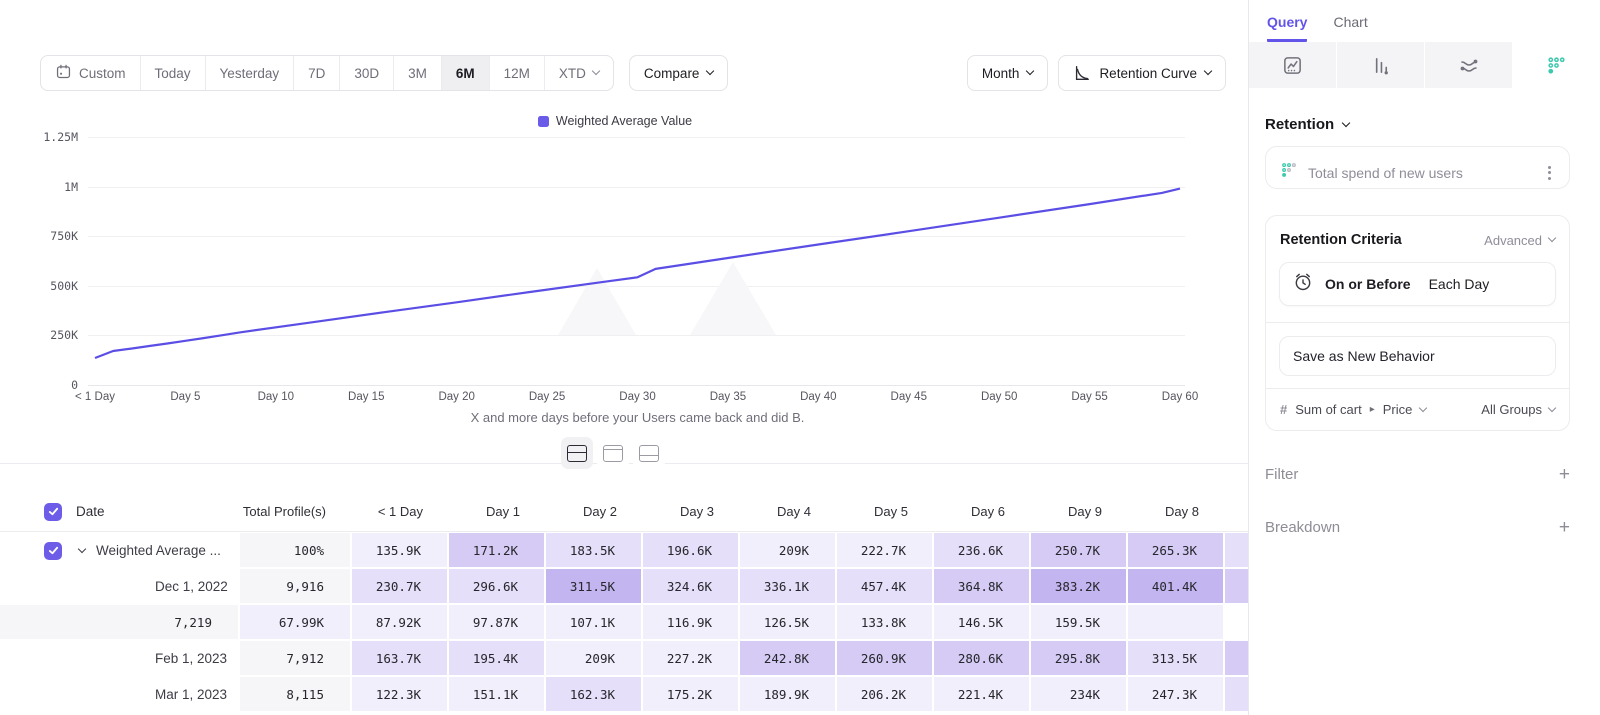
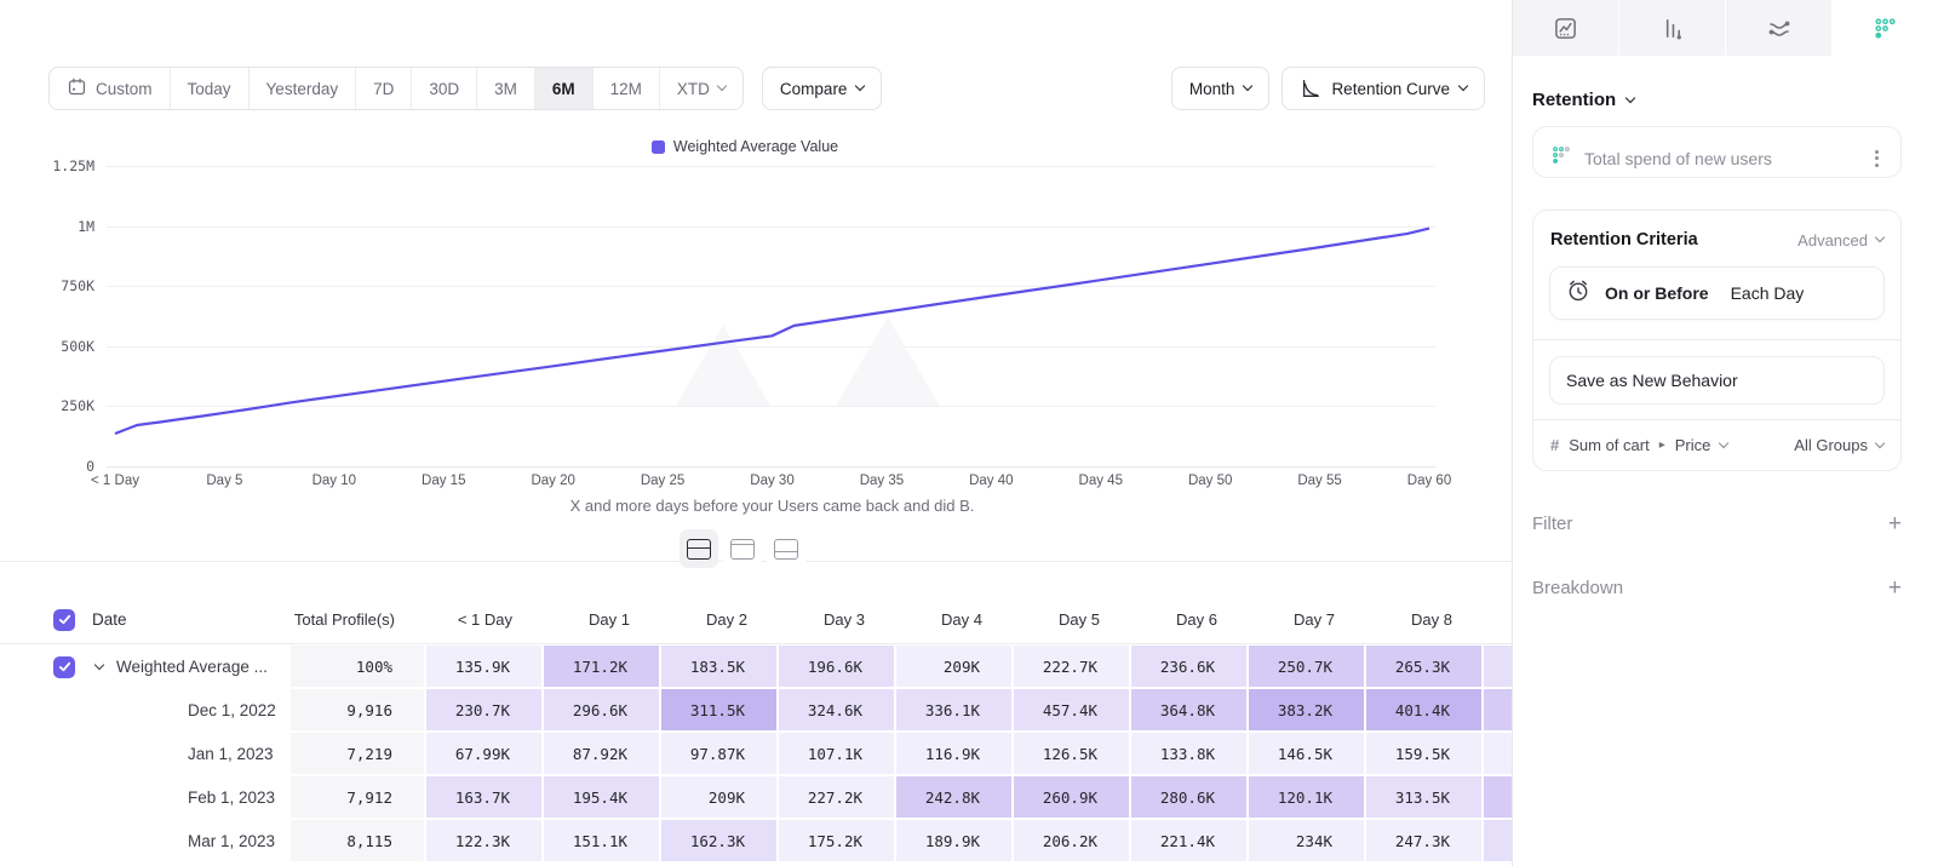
  Custom
  Today
  Yesterday
  7D
  30D
  3M
  6M
  12M
  XTD
  Compare
  Month
  Retention Curve
  Weighted Average Value
  0
  250K
  500K
  750K
  1M
  1.25M
  < 1 Day
  Day 5
  Day 10
  Day 15
  Day 20
  Day 25
  Day 30
  Day 35
  Day 40
  Day 45
  Day 50
  Day 55
  Day 60
  X and more days before your Users came back and did B.
  Date
  Total Profile(s)
  < 1 Day
  Day 1
  Day 2
  Day 3
  Day 4
  Day 5
  Day 6
- Day 9
+ Day 7
  Day 8
  Weighted Average ...
  100%
  135.9K
  171.2K
  183.5K
  196.6K
  209K
  222.7K
  236.6K
  250.7K
  265.3K
  Dec 1, 2022
  9,916
  230.7K
  296.6K
  311.5K
  324.6K
  336.1K
  457.4K
  364.8K
  383.2K
  401.4K
+ Jan 1, 2023
  7,219
  67.99K
  87.92K
  97.87K
  107.1K
  116.9K
  126.5K
  133.8K
  146.5K
  159.5K
  Feb 1, 2023
  7,912
  163.7K
  195.4K
  209K
  227.2K
  242.8K
  260.9K
  280.6K
- 295.8K
+ 120.1K
  313.5K
  Mar 1, 2023
  8,115
  122.3K
  151.1K
  162.3K
  175.2K
  189.9K
  206.2K
  221.4K
  234K
  247.3K
- Query
- Chart
  Retention
  Total spend of new users
  Retention Criteria
  Advanced
  On or Before
  Each Day
  Save as New Behavior
  #
  Sum of cart
  ▸
  Price
  All Groups
  Filter
  +
  Breakdown
  +
